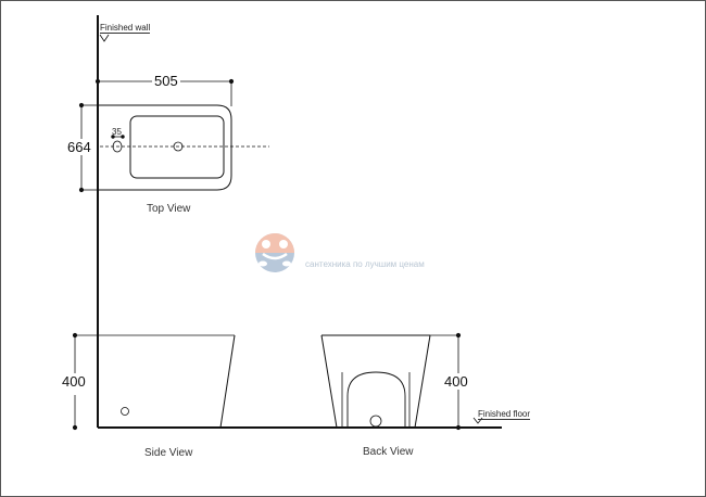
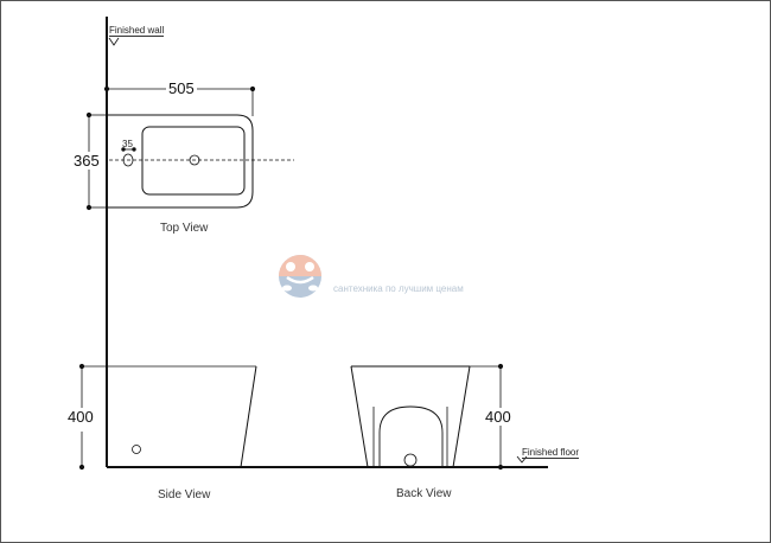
  Finished wall
  505
- 664
+ 365
  35
  Top View
  400
  Side View
  400
  Back View
  Finished floor
  сантехника по лучшим ценам
